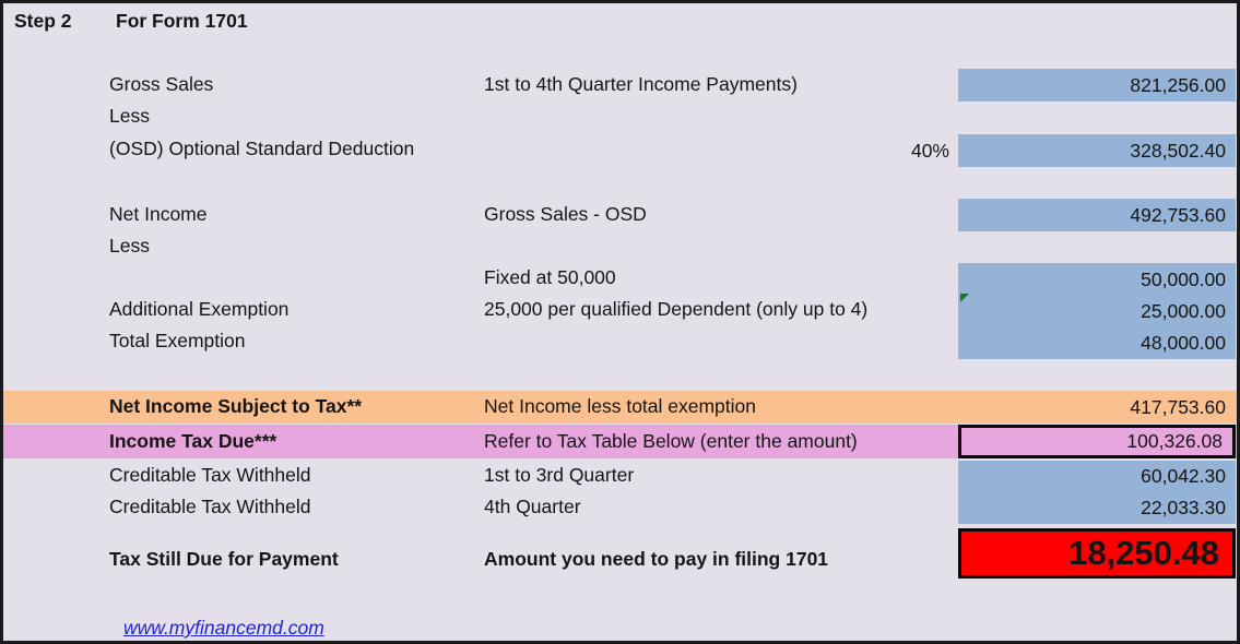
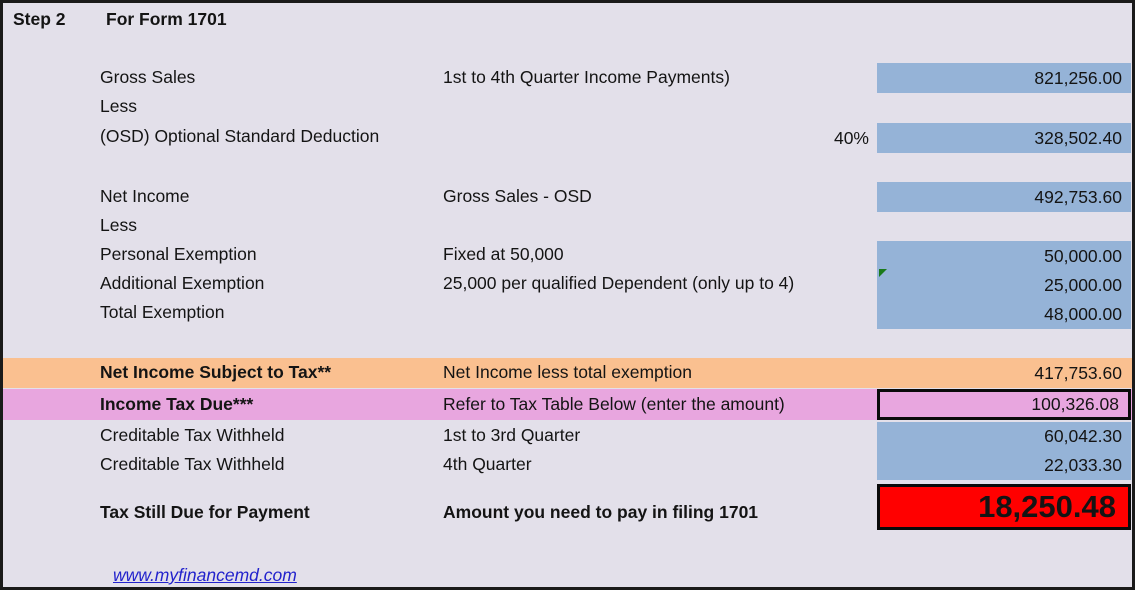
  Step 2
  For Form 1701
  821,256.00
  328,502.40
  492,753.60
  50,000.00
  25,000.00
  48,000.00
  60,042.30
  22,033.30
  Gross Sales
  Less
  (OSD) Optional Standard Deduction
  Net Income
  Less
+ Personal Exemption
  Additional Exemption
  Total Exemption
  Net Income Subject to Tax**
  Income Tax Due***
  Creditable Tax Withheld
  Creditable Tax Withheld
  Tax Still Due for Payment
  1st to 4th Quarter Income Payments)
  Gross Sales - OSD
  Fixed at 50,000
  25,000 per qualified Dependent (only up to 4)
  Net Income less total exemption
  Refer to Tax Table Below (enter the amount)
  1st to 3rd Quarter
  4th Quarter
  Amount you need to pay in filing 1701
  40%
  417,753.60
  100,326.08
  18,250.48
  www.myfinancemd.com
